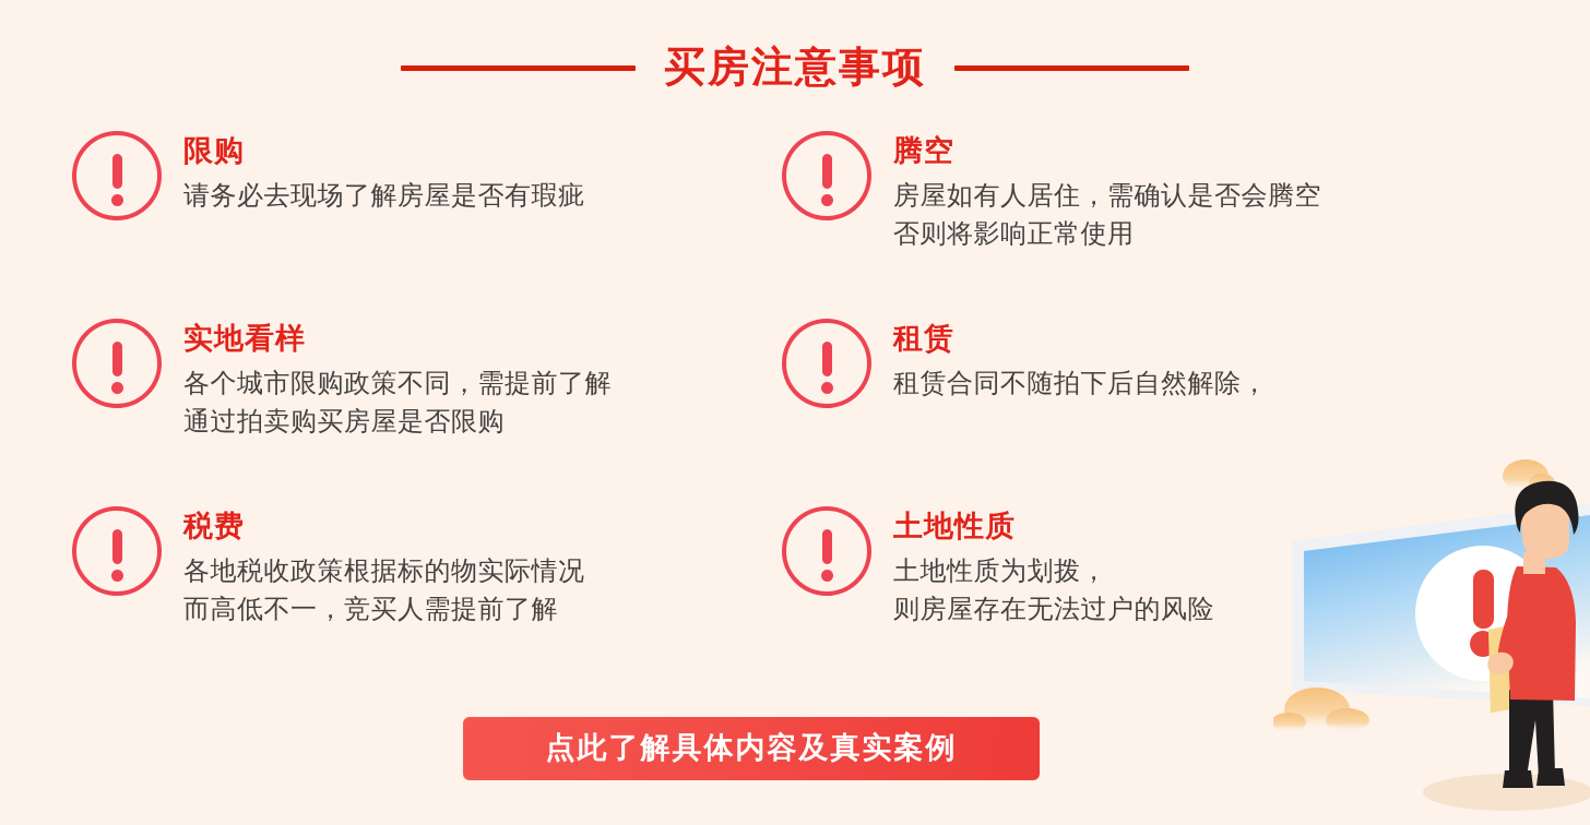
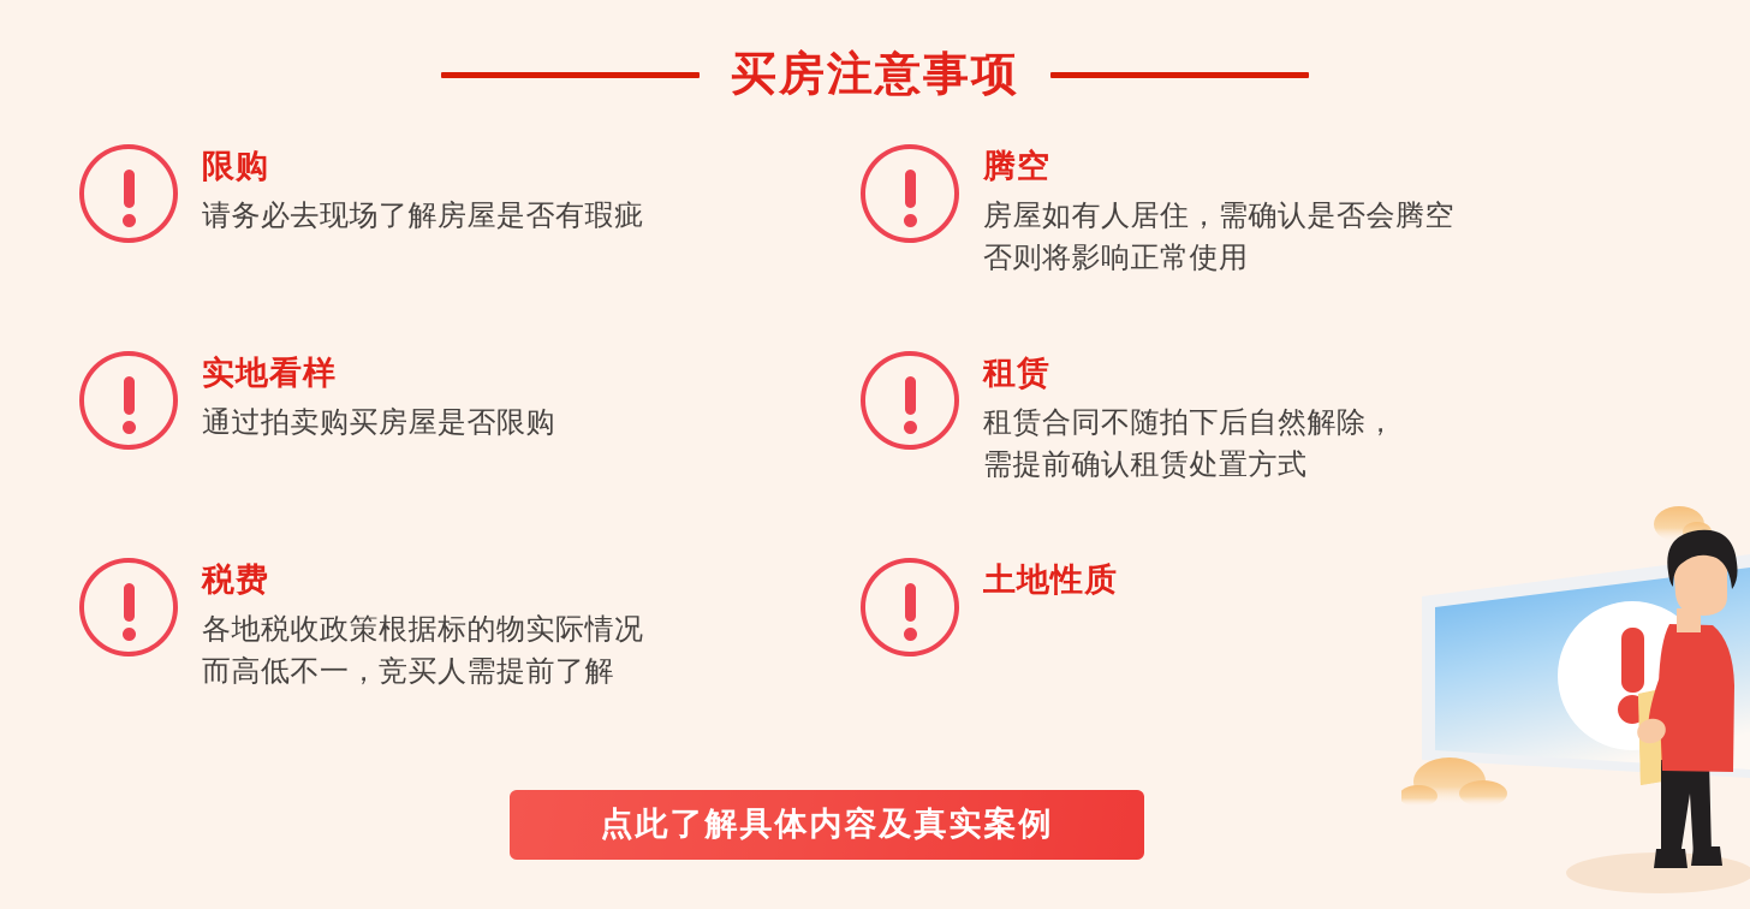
  买房注意事项
  限购
  请务必去现场了解房屋是否有瑕疵
  实地看样
- 各个城市限购政策不同，需提前了解
  通过拍卖购买房屋是否限购
  税费
  各地税收政策根据标的物实际情况
  而高低不一，竞买人需提前了解
  腾空
  房屋如有人居住，需确认是否会腾空
  否则将影响正常使用
  租赁
  租赁合同不随拍下后自然解除，
+ 需提前确认租赁处置方式
  土地性质
- 土地性质为划拨，
- 则房屋存在无法过户的风险
  点此了解具体内容及真实案例
